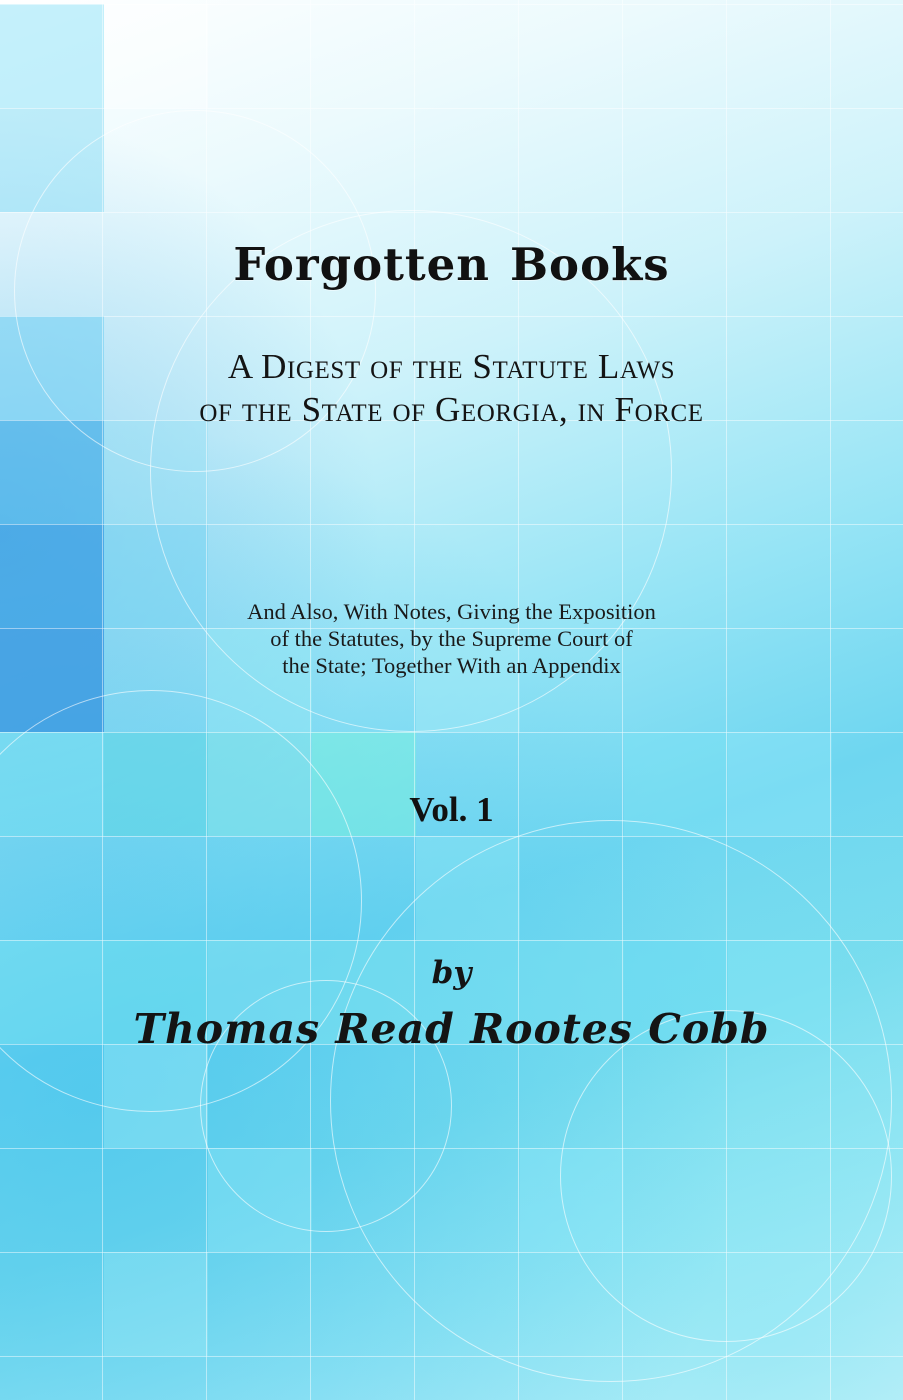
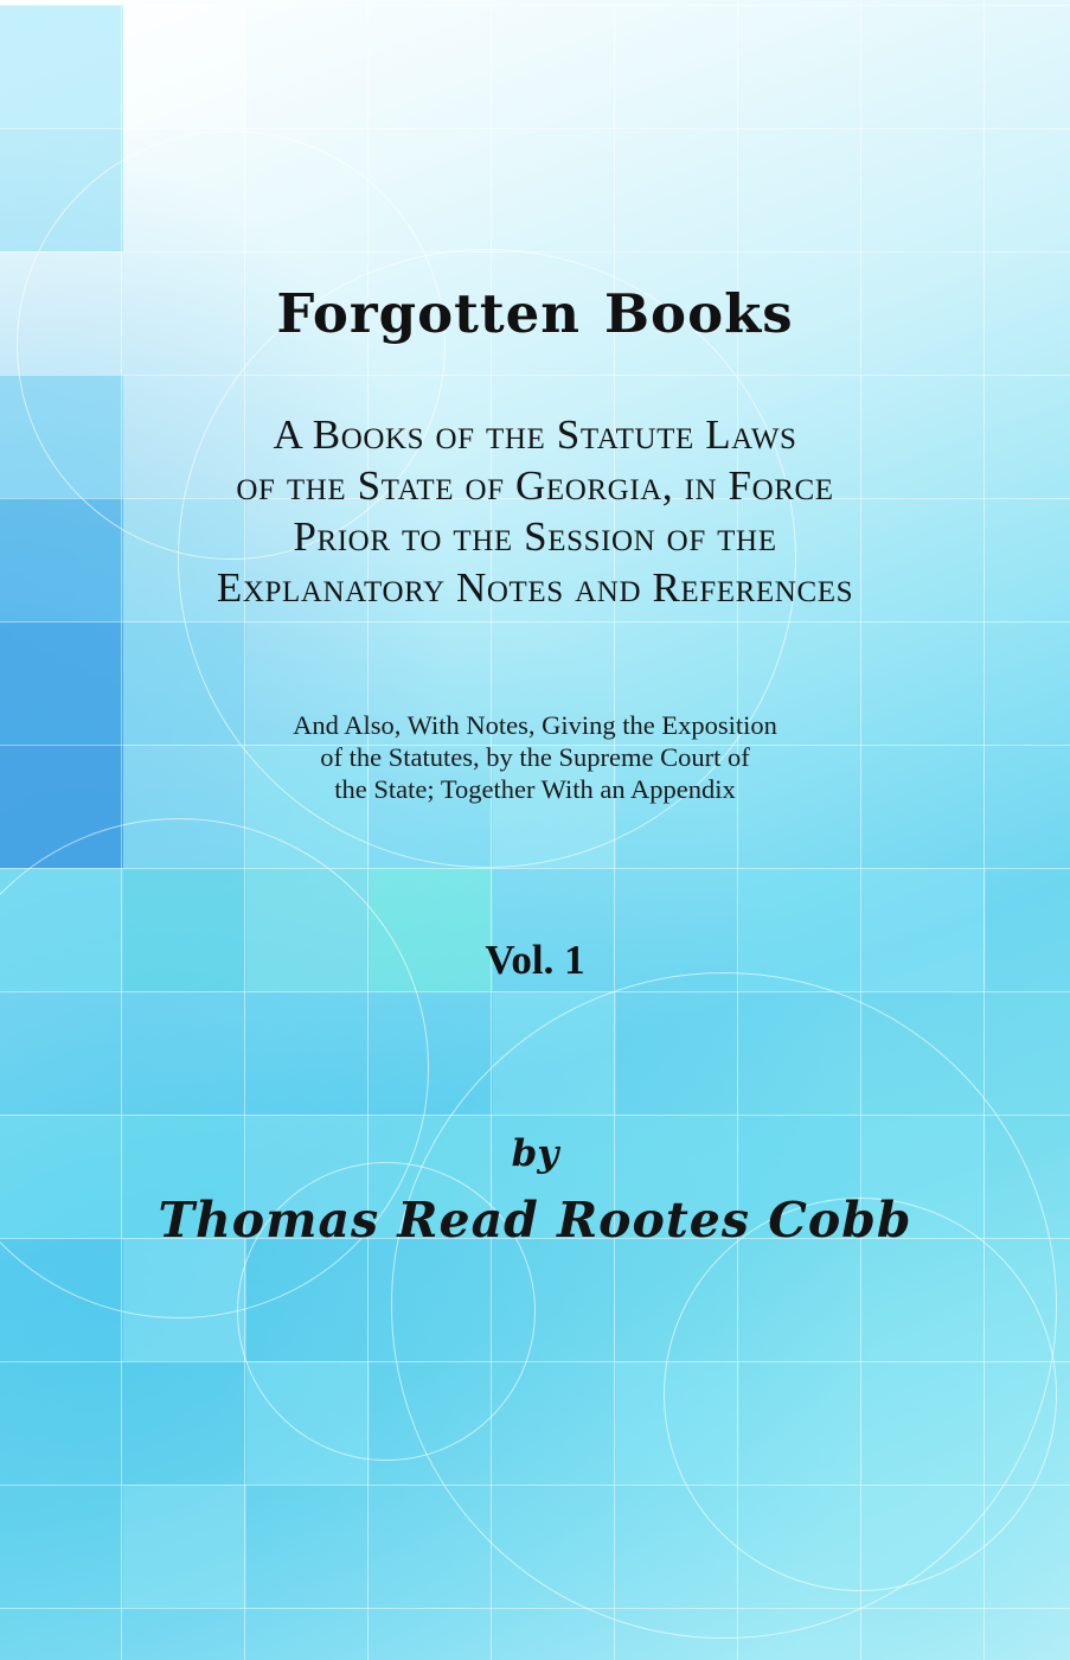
  Forgotten Books
- A Digest of the Statute Laws
+ A Books of the Statute Laws
  of the State of Georgia, in Force
+ Prior to the Session of the
+ Explanatory Notes and References
  And Also, With Notes, Giving the Exposition
  of the Statutes, by the Supreme Court of
  the State; Together With an Appendix
  Vol. 1
  by
  Thomas Read Rootes Cobb
